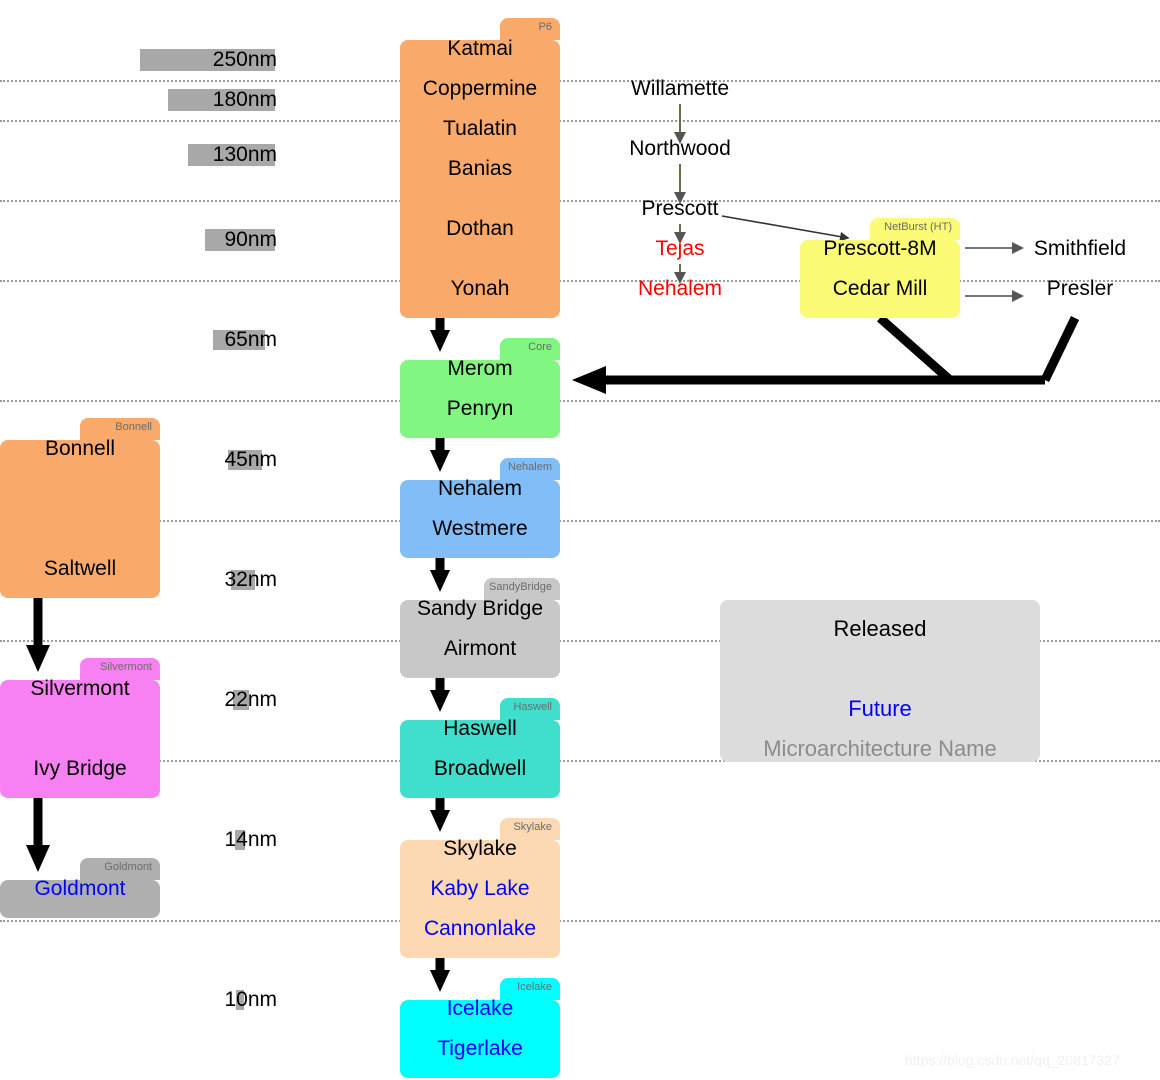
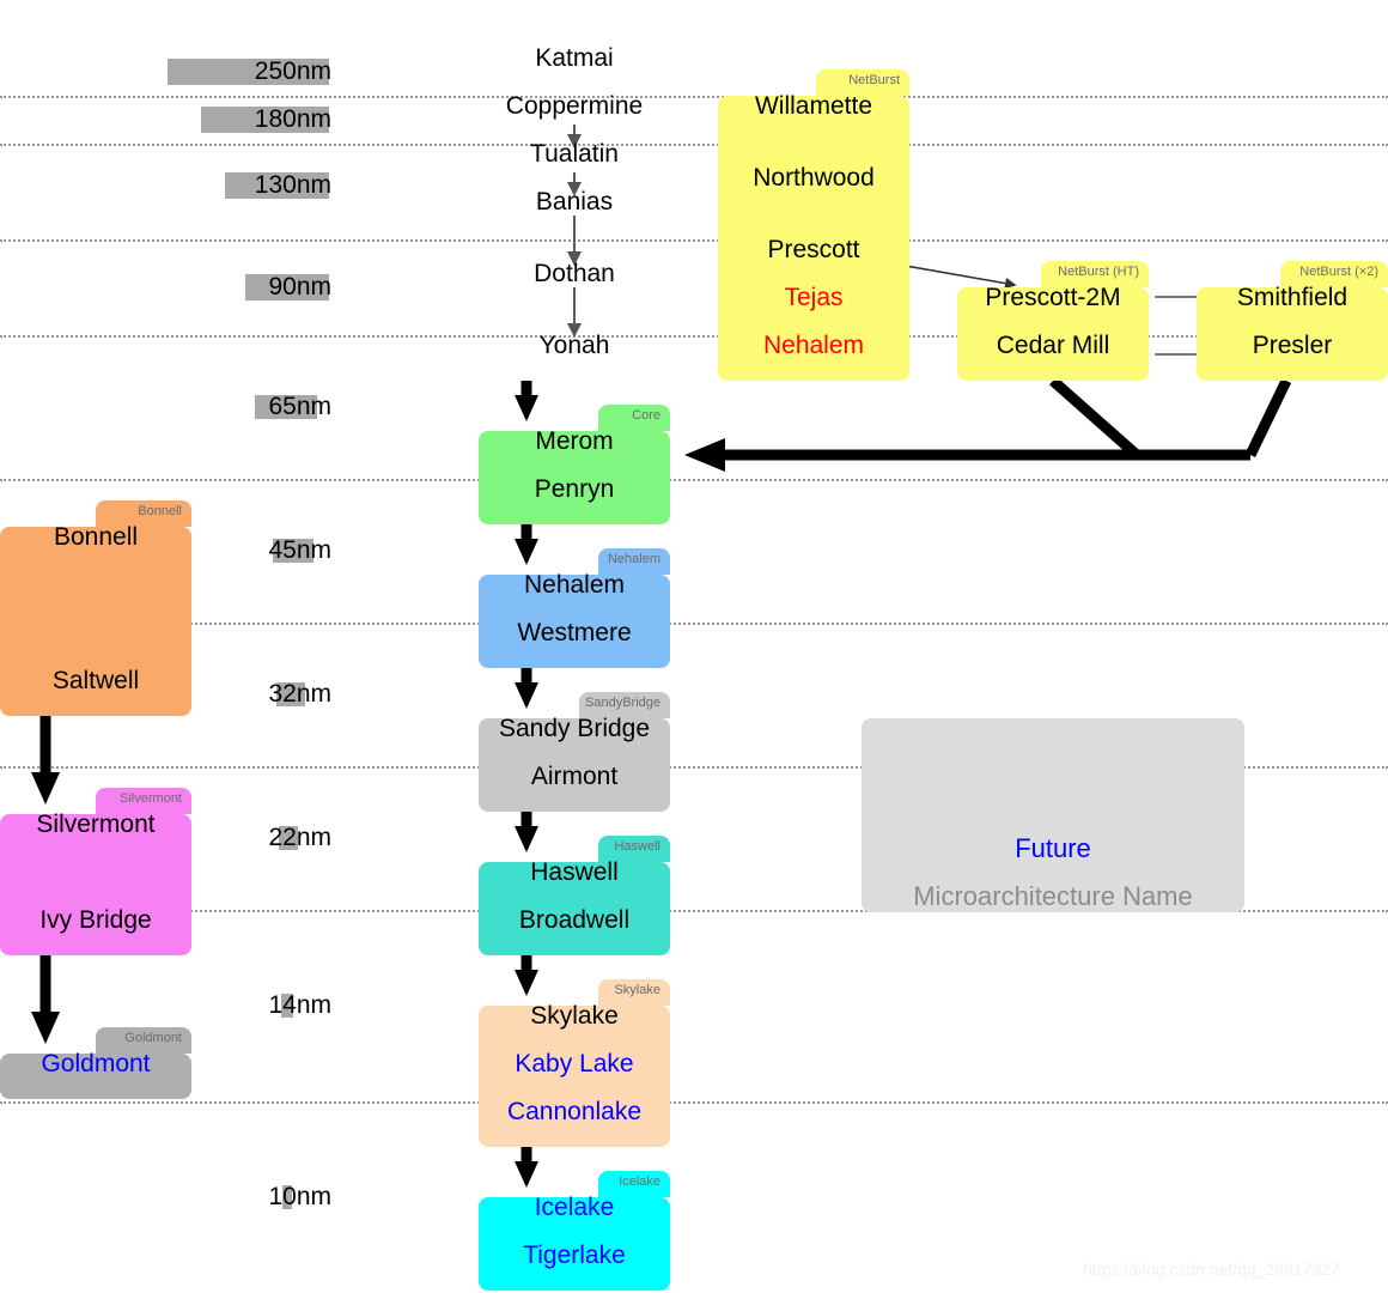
  250nm
  180nm
  130nm
  90nm
  65nm
  45nm
  32nm
  22nm
  14nm
  10nm
- P6
  Katmai
  Coppermine
  Tualatin
  Banias
  Dothan
  Yonah
+ NetBurst
  Willamette
  Northwood
  Prescott
  Tejas
  Nehalem
  NetBurst (HT)
- Prescott-8M
+ Prescott-2M
  Cedar Mill
+ NetBurst (×2)
  Smithfield
  Presler
  Core
  Merom
  Penryn
  Nehalem
  Nehalem
  Westmere
  SandyBridge
  Sandy Bridge
  Airmont
  Haswell
  Haswell
  Broadwell
  Skylake
  Skylake
  Kaby Lake
  Cannonlake
  Icelake
  Icelake
  Tigerlake
  Bonnell
  Bonnell
  Saltwell
  Silvermont
  Silvermont
  Ivy Bridge
  Goldmont
  Goldmont
- Released
  Future
  Microarchitecture Name
